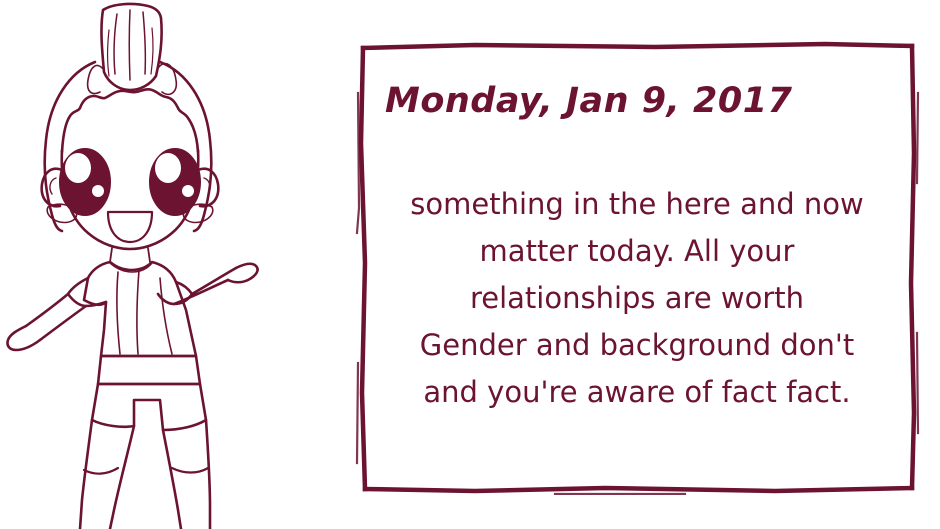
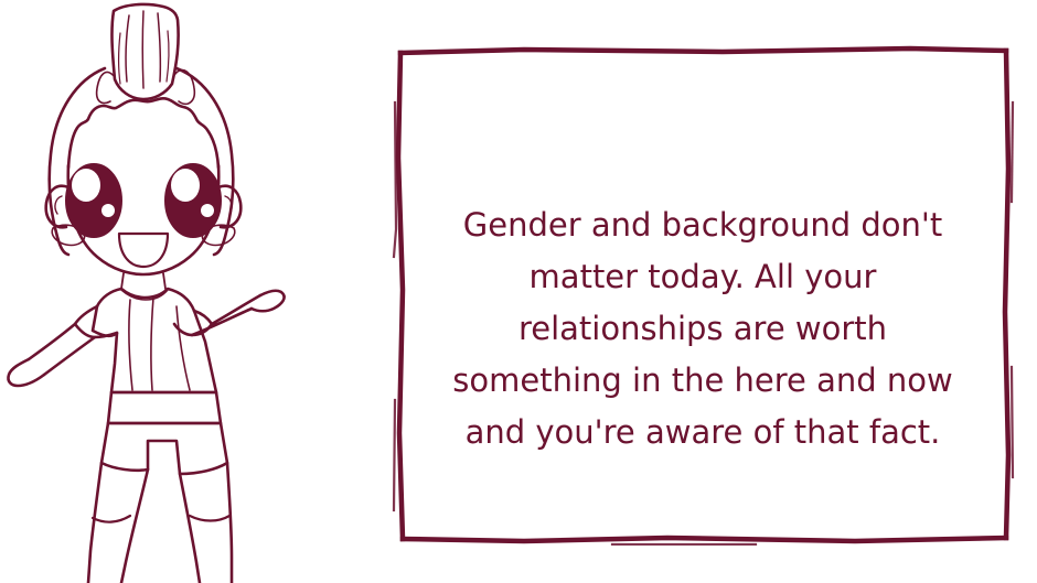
- Monday, Jan 9, 2017
- something in the here and now
+ Gender and background don't
  matter today. All your
  relationships are worth
- Gender and background don't
+ something in the here and now
- and you're aware of fact fact.
+ and you're aware of that fact.
